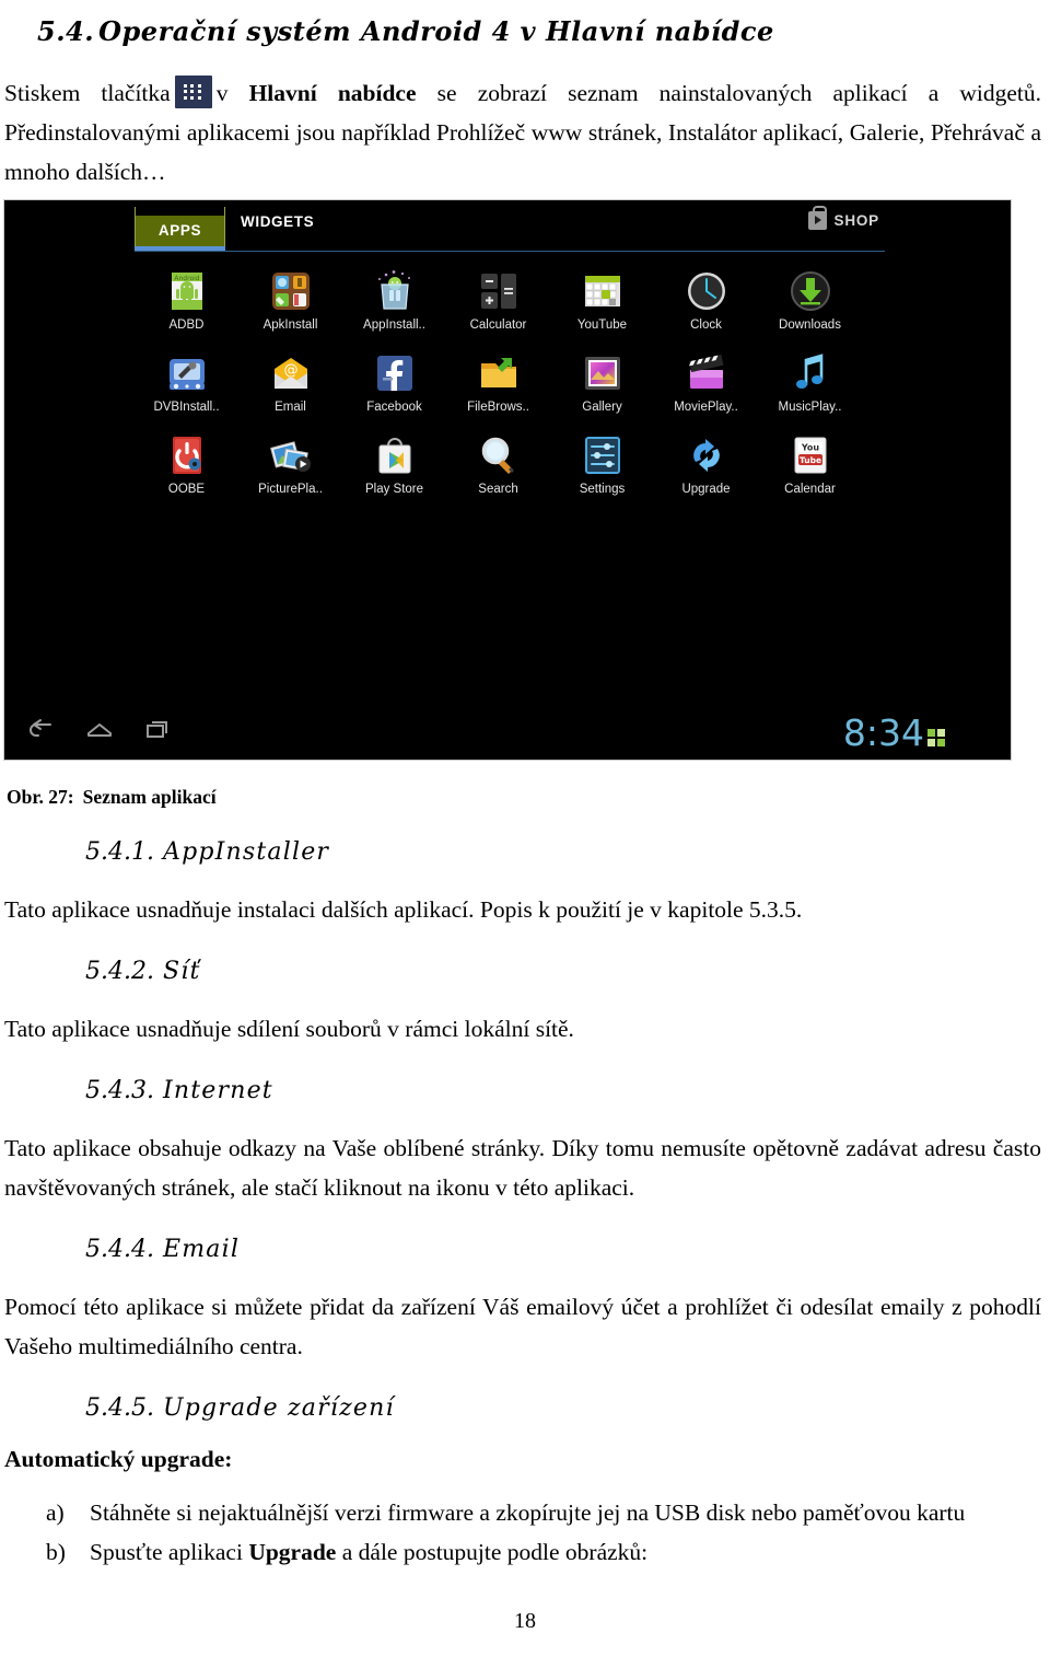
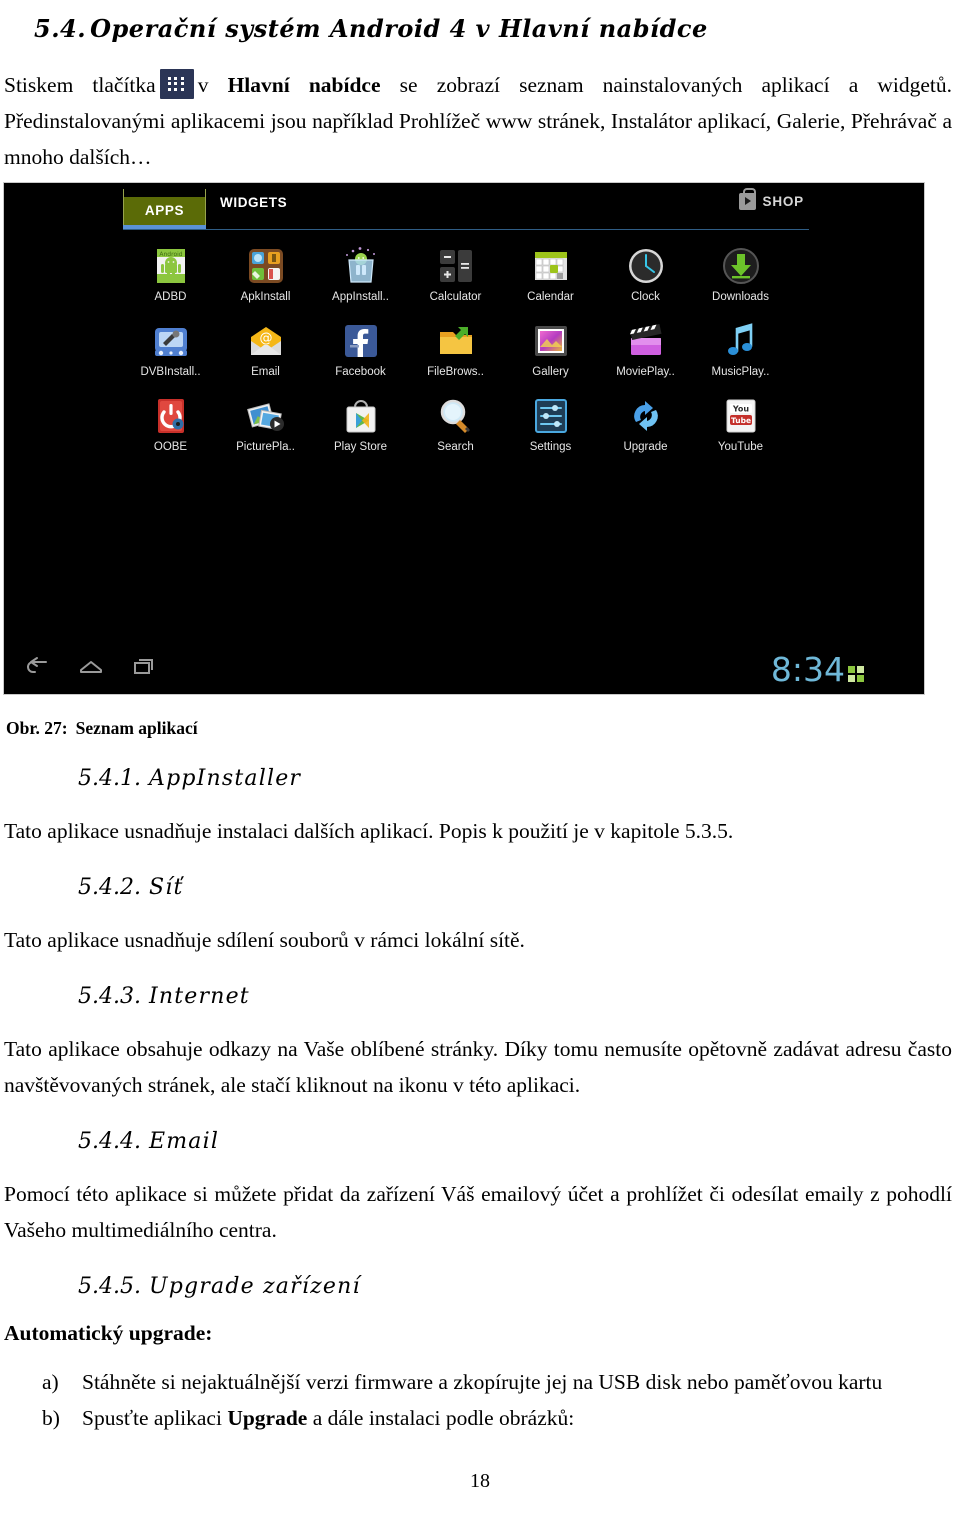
  5.4. Operační systém Android 4 v Hlavní nabídce
  Stiskem tlačítka v Hlavní nabídce se zobrazí seznam nainstalovaných aplikací a widgetů. Předinstalovanými aplikacemi jsou například Prohlížeč www stránek, Instalátor aplikací, Galerie, Přehrávač a mnoho dalších…
  APPS
  WIDGETS
  SHOP
  ADBD
  ApkInstall
  AppInstall..
  Calculator
- YouTube
+ Calendar
  Clock
  Downloads
  DVBInstall..
  @
  Email
  Facebook
  FileBrows..
  Gallery
  MoviePlay..
  MusicPlay..
  OOBE
  PicturePla..
  Play Store
  Search
  Settings
  Upgrade
  You
  Tube
- Calendar
+ YouTube
  8:34
  Obr. 27: Seznam aplikací
  5.4.1. AppInstaller
  Tato aplikace usnadňuje instalaci dalších aplikací. Popis k použití je v kapitole 5.3.5.
  5.4.2. Síť
  Tato aplikace usnadňuje sdílení souborů v rámci lokální sítě.
  5.4.3. Internet
  Tato aplikace obsahuje odkazy na Vaše oblíbené stránky. Díky tomu nemusíte opětovně zadávat adresu často navštěvovaných stránek, ale stačí kliknout na ikonu v této aplikaci.
  5.4.4. Email
  Pomocí této aplikace si můžete přidat da zařízení Váš emailový účet a prohlížet či odesílat emaily z pohodlí Vašeho multimediálního centra.
  5.4.5. Upgrade zařízení
  Automatický upgrade:
  a)
  Stáhněte si nejaktuálnější verzi firmware a zkopírujte jej na USB disk nebo paměťovou kartu
  b)
- Spusťte aplikaci Upgrade a dále postupujte podle obrázků:
+ Spusťte aplikaci Upgrade a dále instalaci podle obrázků:
  18
